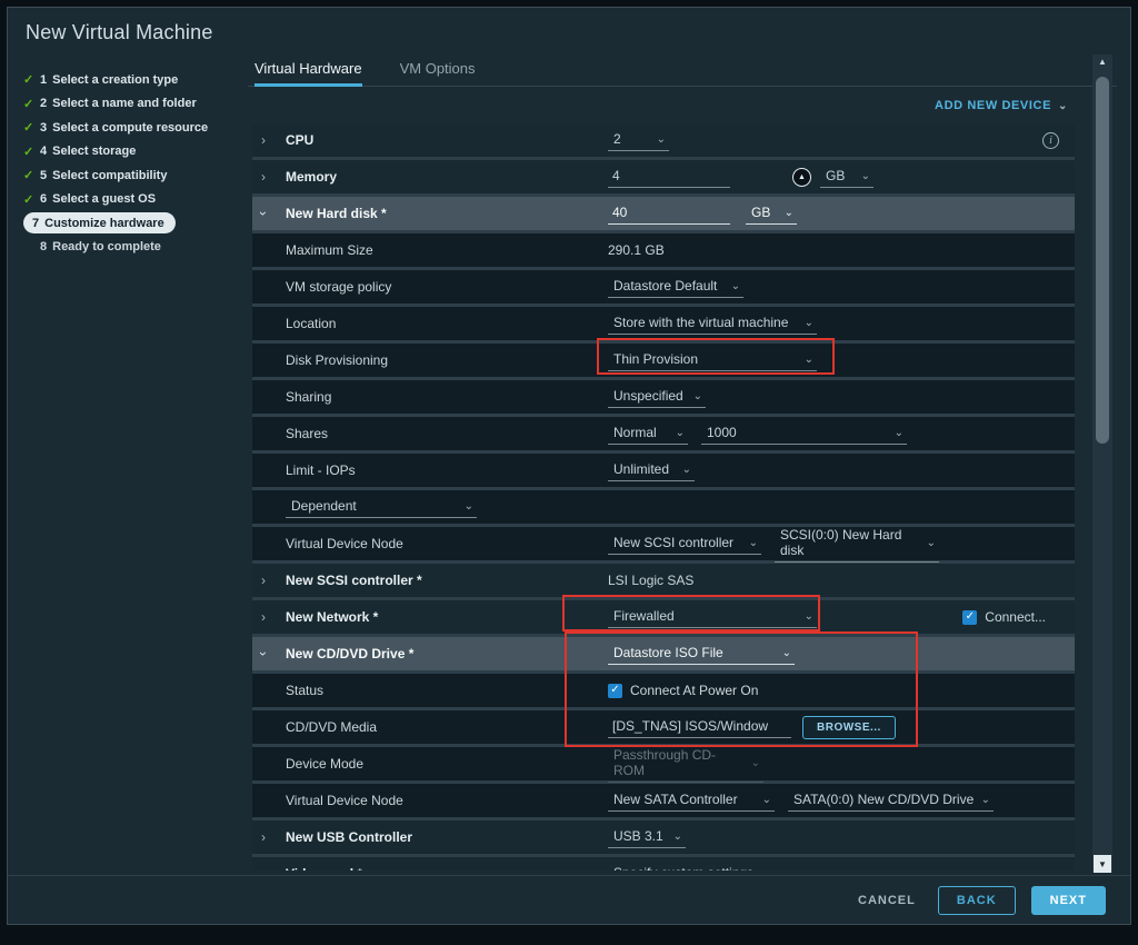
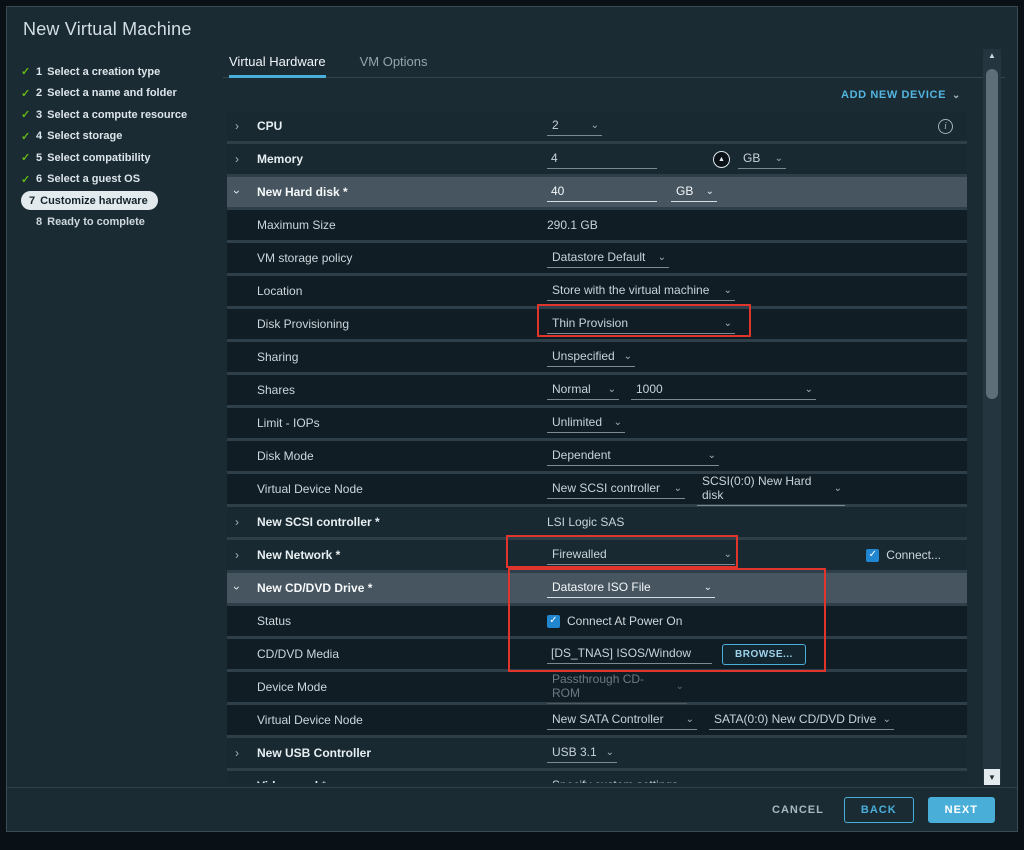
  New Virtual Machine
  ✓
  1
  Select a creation type
  ✓
  2
  Select a name and folder
  ✓
  3
  Select a compute resource
  ✓
  4
  Select storage
  ✓
  5
  Select compatibility
  ✓
  6
  Select a guest OS
  7
  Customize hardware
  8
  Ready to complete
  Virtual Hardware
  VM Options
  ADD NEW DEVICE
  ⌄
  ›
  CPU
  2
  ⌄
  i
  ›
  Memory
  4
  GB
  ⌄
  New Hard disk *
  40
  GB
  ⌄
  Maximum Size
  290.1 GB
  VM storage policy
  Datastore Default
  ⌄
  Location
  Store with the virtual machine
  ⌄
  Disk Provisioning
  Thin Provision
  ⌄
  Sharing
  Unspecified
  ⌄
  Shares
  Normal
  ⌄
  1000
  ⌄
  Limit - IOPs
  Unlimited
  ⌄
+ Disk Mode
  Dependent
  ⌄
  Virtual Device Node
  New SCSI controller
  ⌄
  SCSI(0:0) New Hard disk
  ⌄
  ›
  New SCSI controller *
  LSI Logic SAS
  ›
  New Network *
  Firewalled
  ⌄
  ✓
  Connect...
  New CD/DVD Drive *
  Datastore ISO File
  ⌄
  Status
  ✓
  Connect At Power On
  CD/DVD Media
  [DS_TNAS] ISOS/Window
  BROWSE...
  Device Mode
  Passthrough CD-ROM
  ⌄
  Virtual Device Node
  New SATA Controller
  ⌄
  SATA(0:0) New CD/DVD Drive
  ⌄
  ›
  New USB Controller
  USB 3.1
  ⌄
  ▲
  ▼
  CANCEL
  BACK
  NEXT
